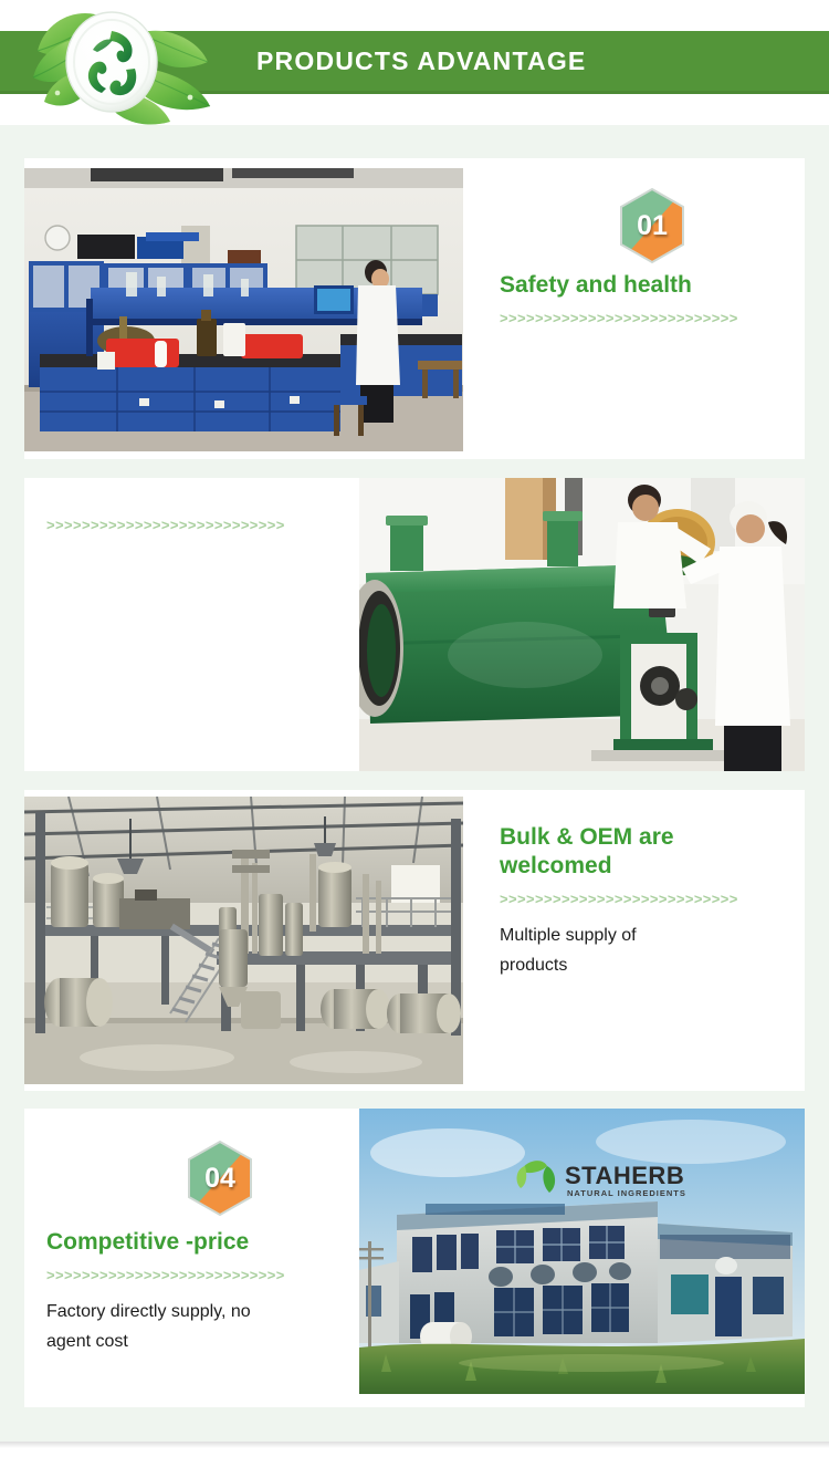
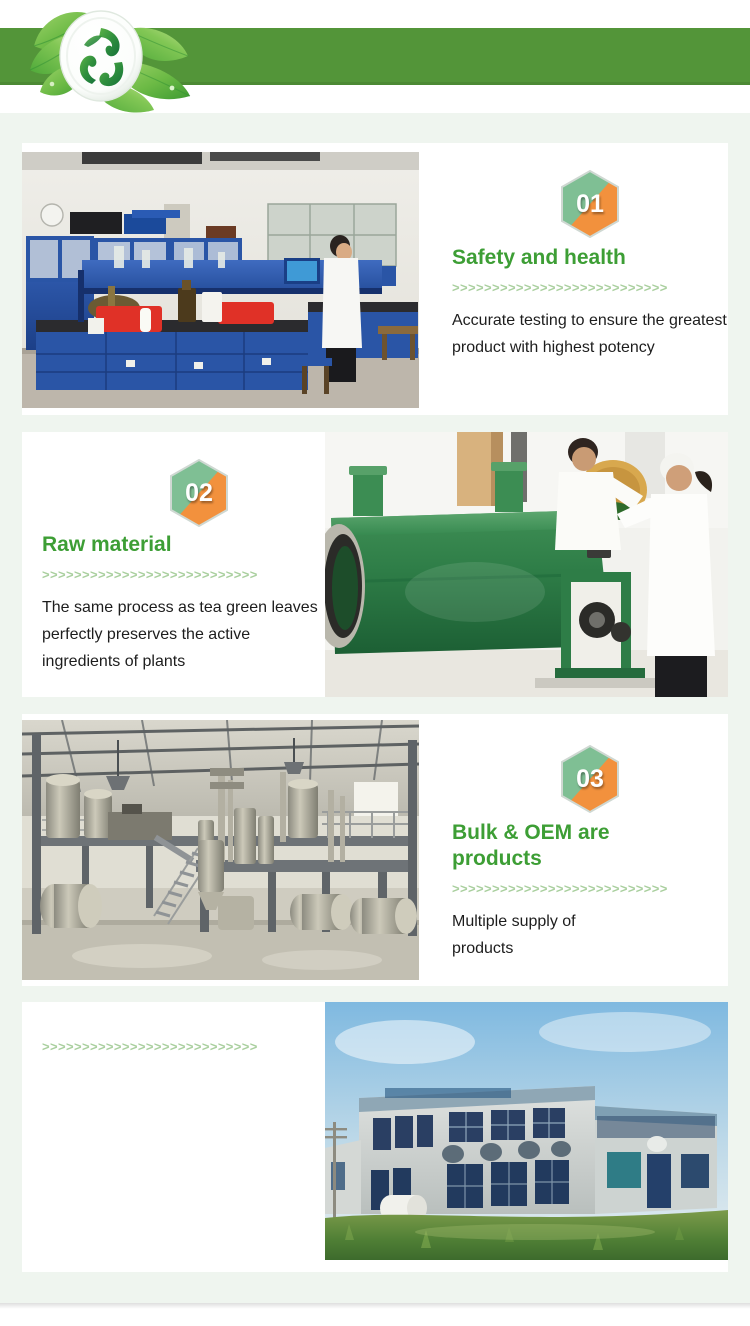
- PRODUCTS ADVANTAGE
  01
  Safety and health
  >>>>>>>>>>>>>>>>>>>>>>>>>>>
+ Accurate testing to ensure the greatest product with highest potency
+ 02
+ Raw material
  >>>>>>>>>>>>>>>>>>>>>>>>>>>
+ The same process as tea green leaves perfectly preserves the active ingredients of plants
+ 03
- Bulk & OEM are welcomed
+ Bulk & OEM are products
  >>>>>>>>>>>>>>>>>>>>>>>>>>>
  Multiple supply of products
- STAHERB
- NATURAL INGREDIENTS
- 04
- Competitive -price
  >>>>>>>>>>>>>>>>>>>>>>>>>>>
- Factory directly supply, no agent cost
